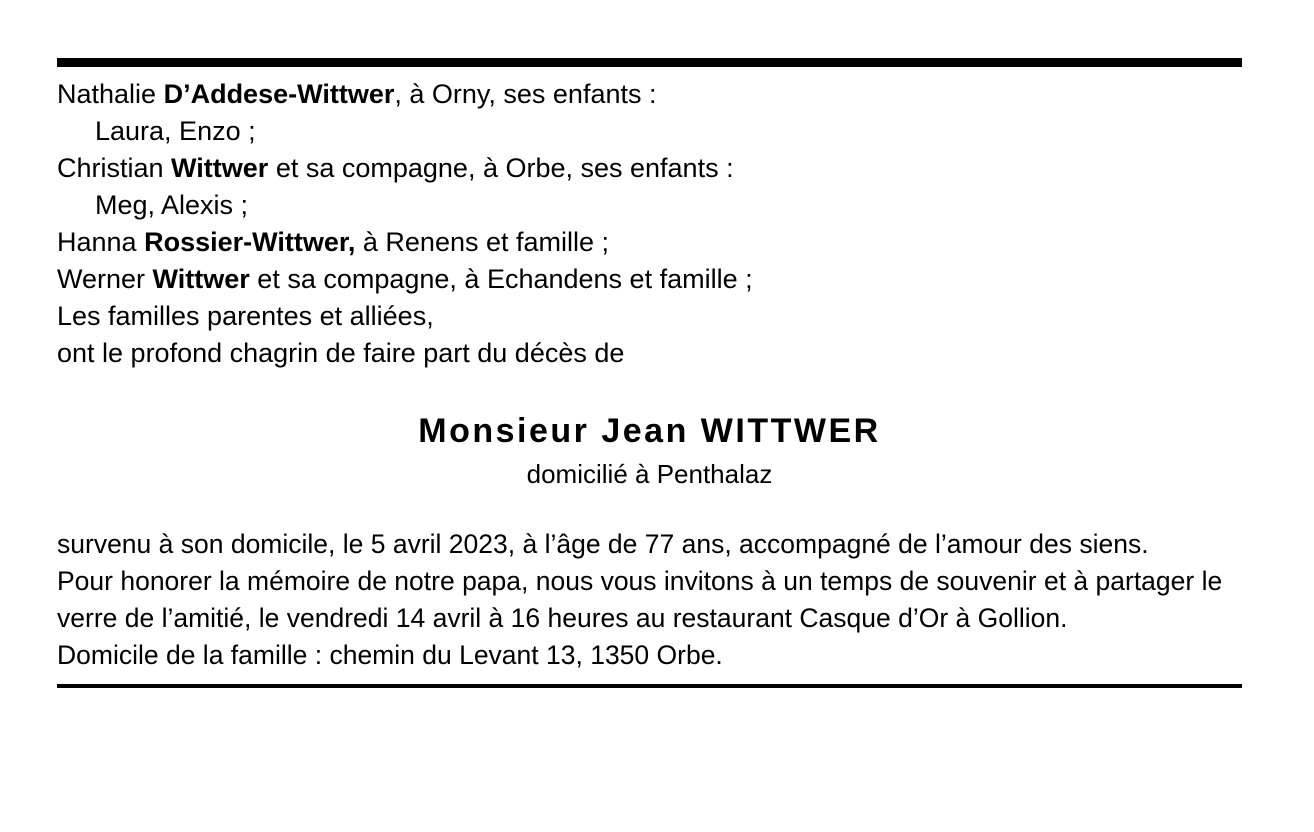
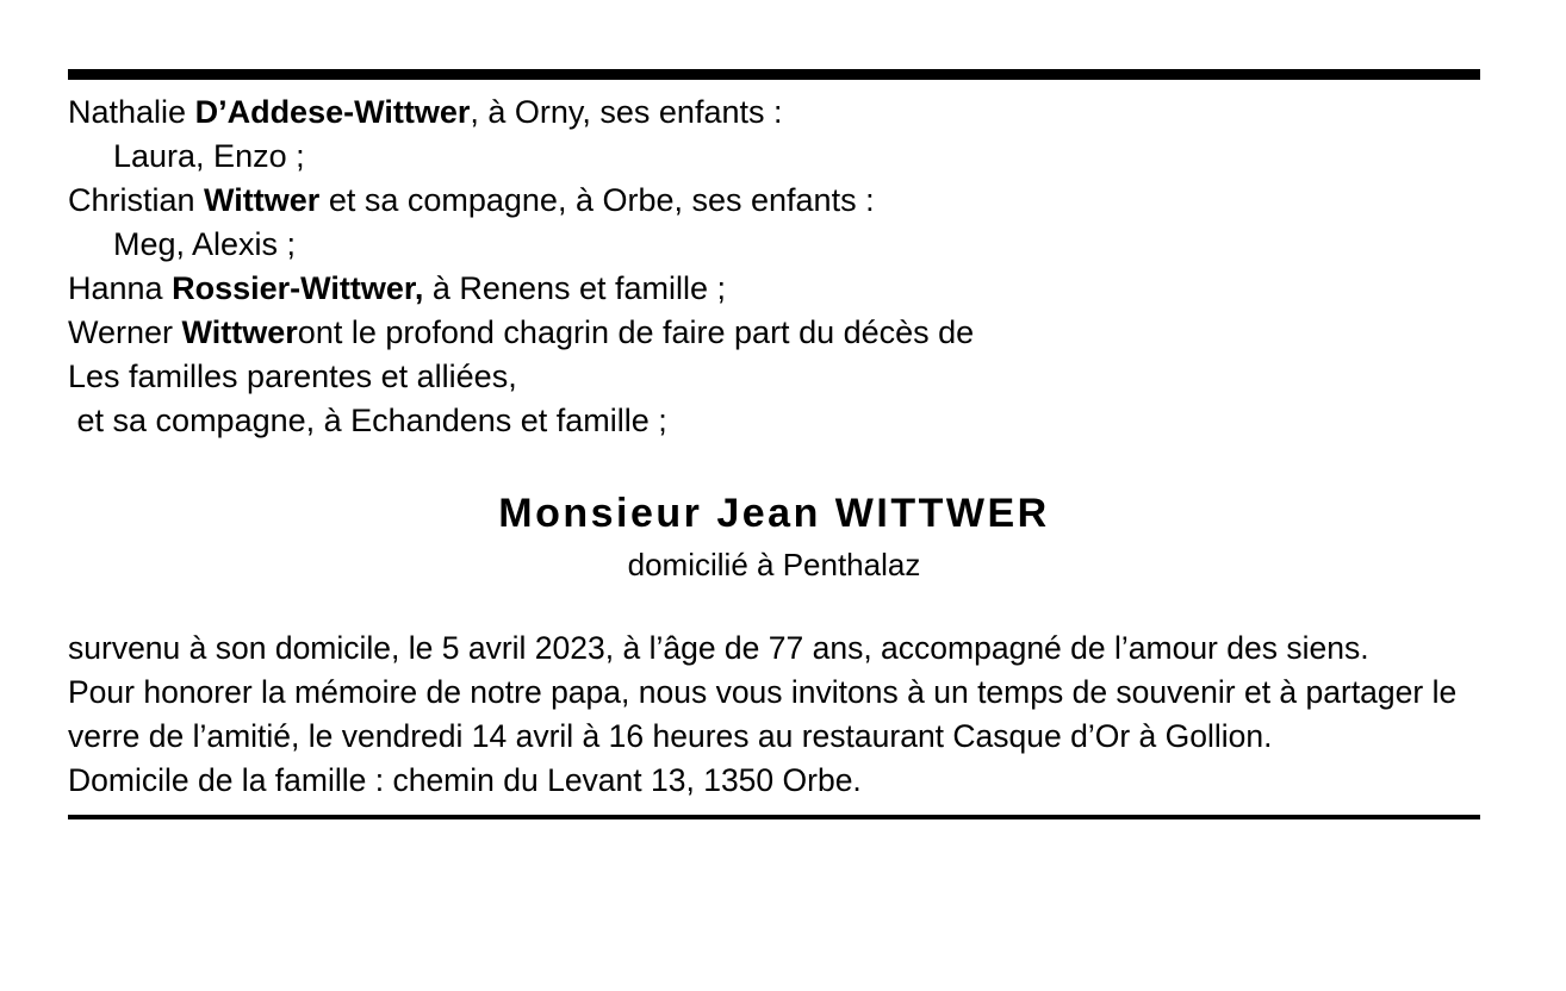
  Nathalie D’Addese-Wittwer, à Orny, ses enfants :
  Laura, Enzo ;
  Christian Wittwer et sa compagne, à Orbe, ses enfants :
  Meg, Alexis ;
  Hanna Rossier-Wittwer, à Renens et famille ;
- Werner Wittwer et sa compagne, à Echandens et famille ;
+ Werner Wittweront le profond chagrin de faire part du décès de
  Les familles parentes et alliées,
- ont le profond chagrin de faire part du décès de
+ et sa compagne, à Echandens et famille ;
  Monsieur Jean WITTWER
  domicilié à Penthalaz
  survenu à son domicile, le 5 avril 2023, à l’âge de 77 ans, accompagné de l’amour des siens.
  Pour honorer la mémoire de notre papa, nous vous invitons à un temps de souvenir et à partager le verre de l’amitié, le vendredi 14 avril à 16 heures au restaurant Casque d’Or à Gollion.
  Domicile de la famille : chemin du Levant 13, 1350 Orbe.
